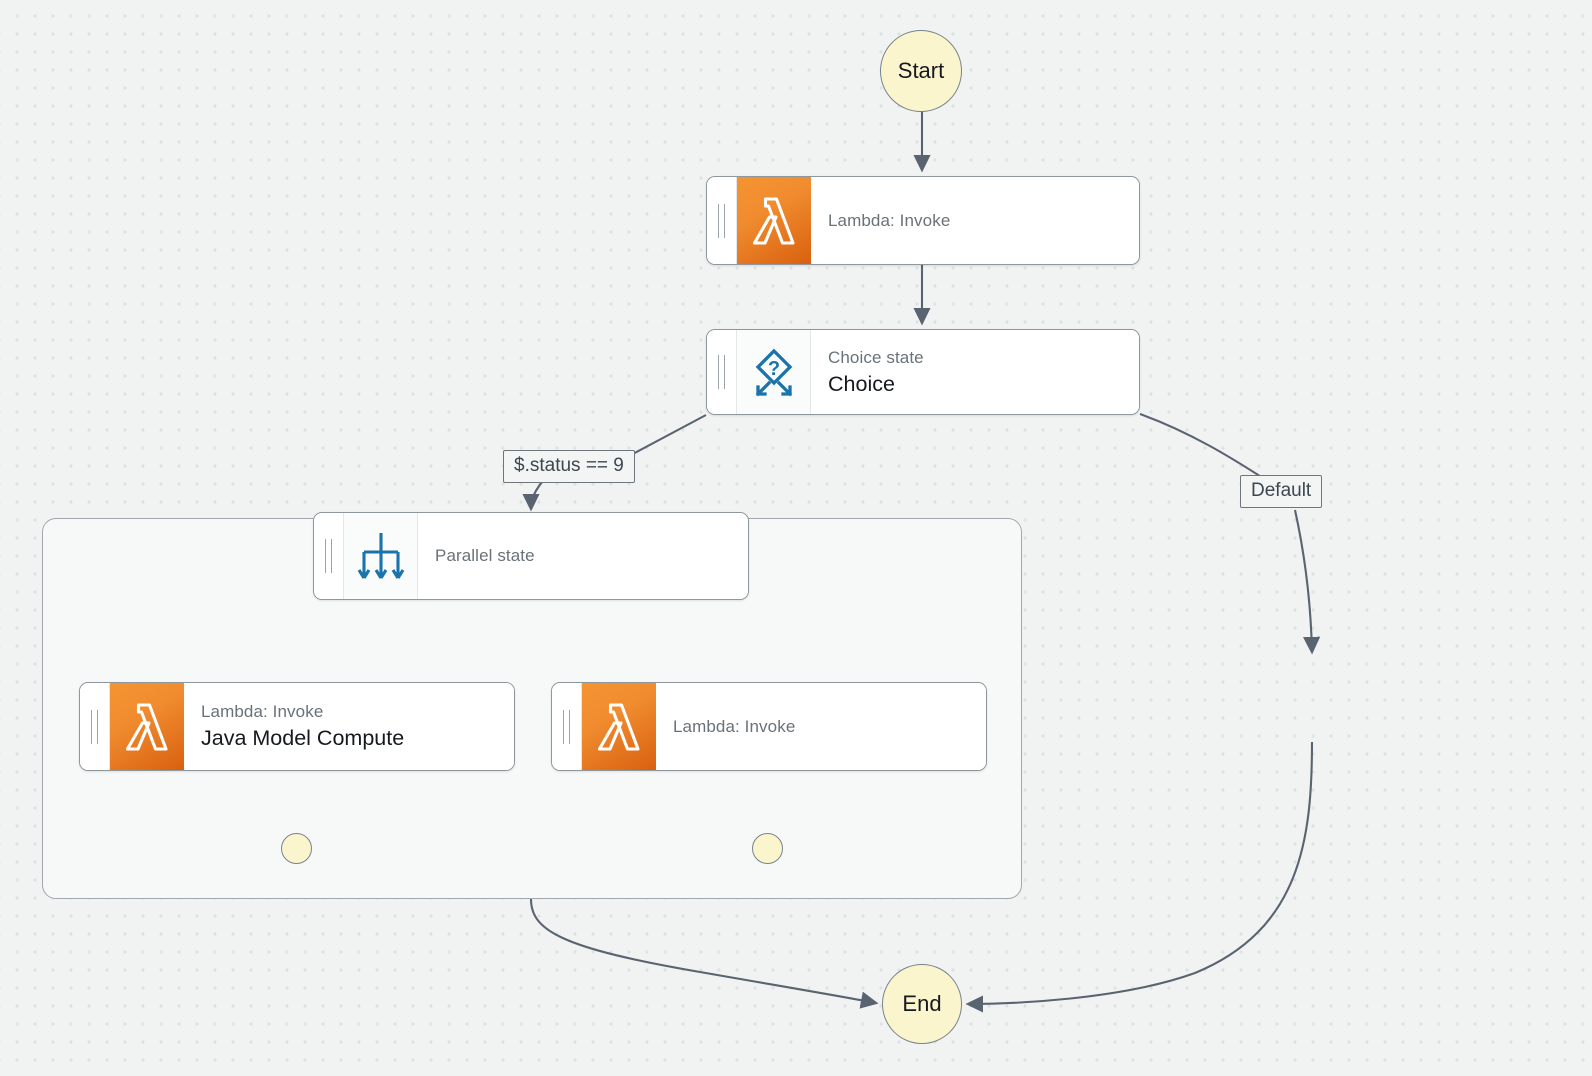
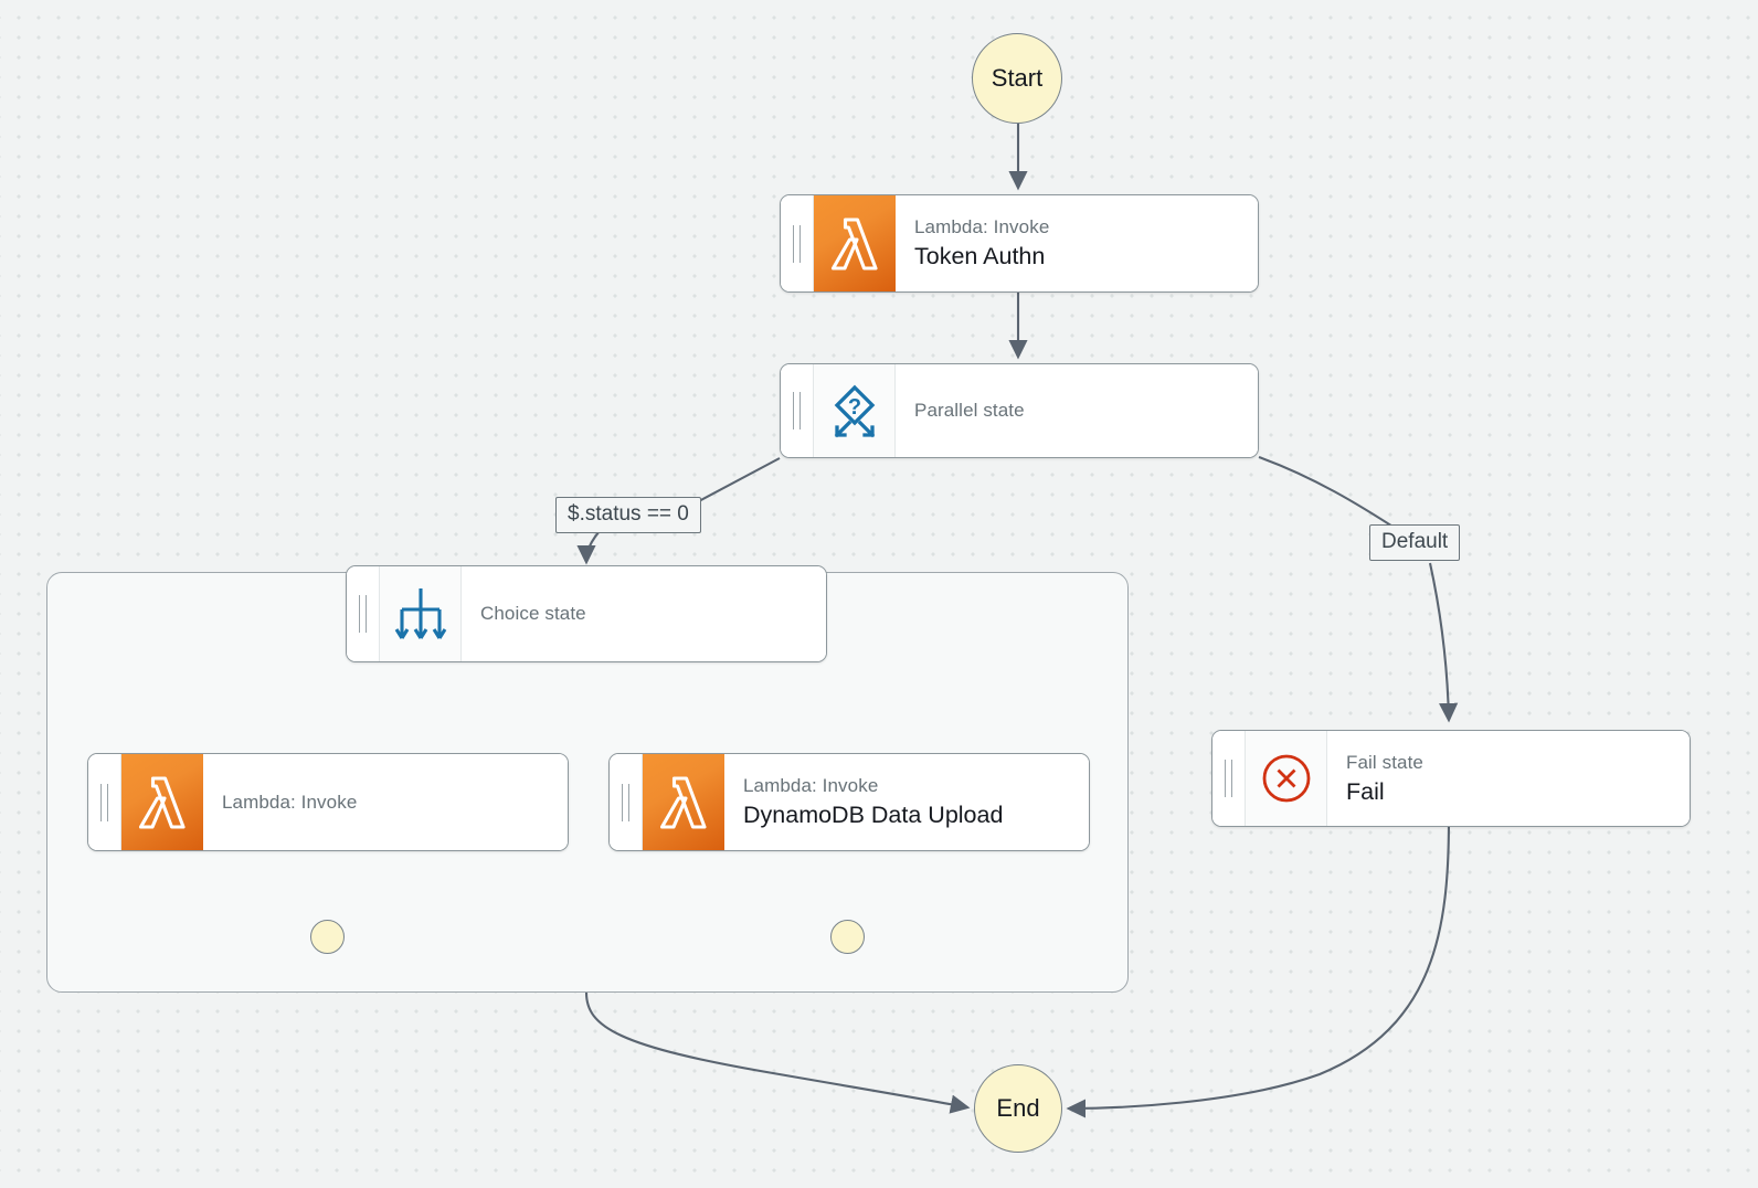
  Start
  Lambda: Invoke
+ Token Authn
  ?
- Choice state
+ Parallel state
- Choice
- $.status == 9
+ $.status == 0
  Default
- Parallel state
+ Choice state
  Lambda: Invoke
- Java Model Compute
  Lambda: Invoke
+ DynamoDB Data Upload
+ Fail state
+ Fail
  End
